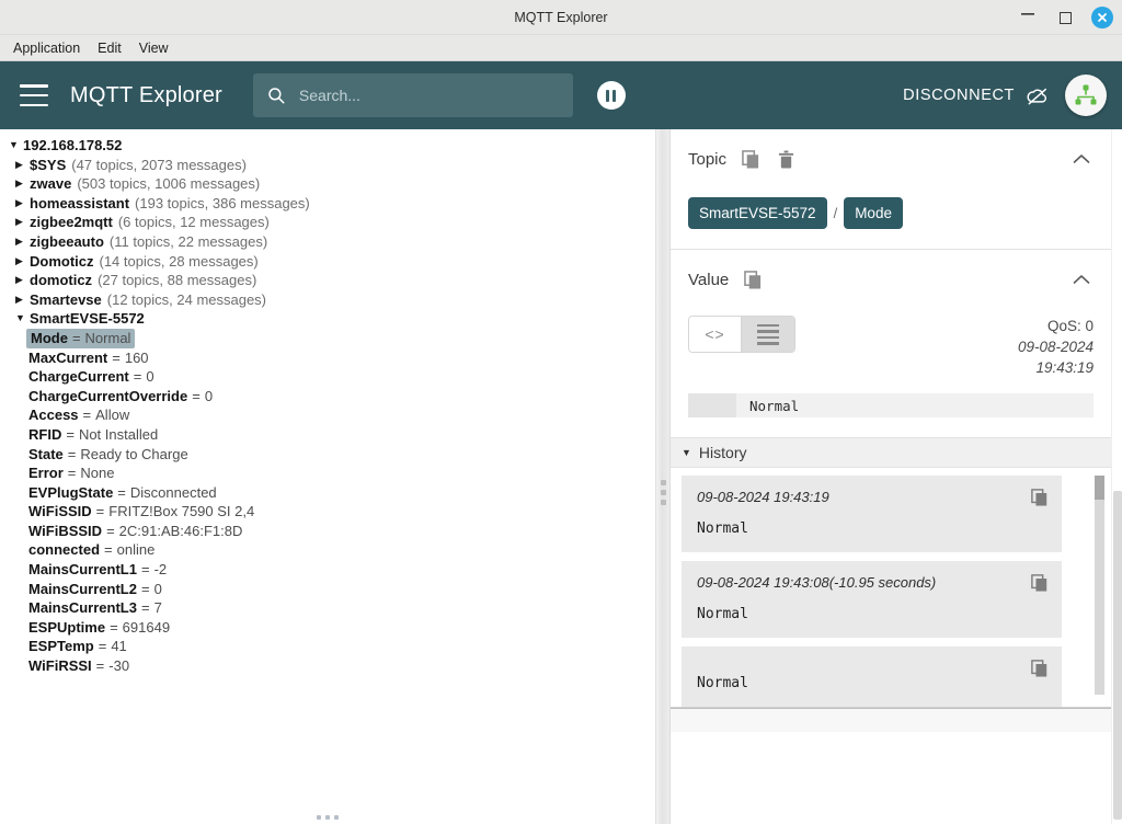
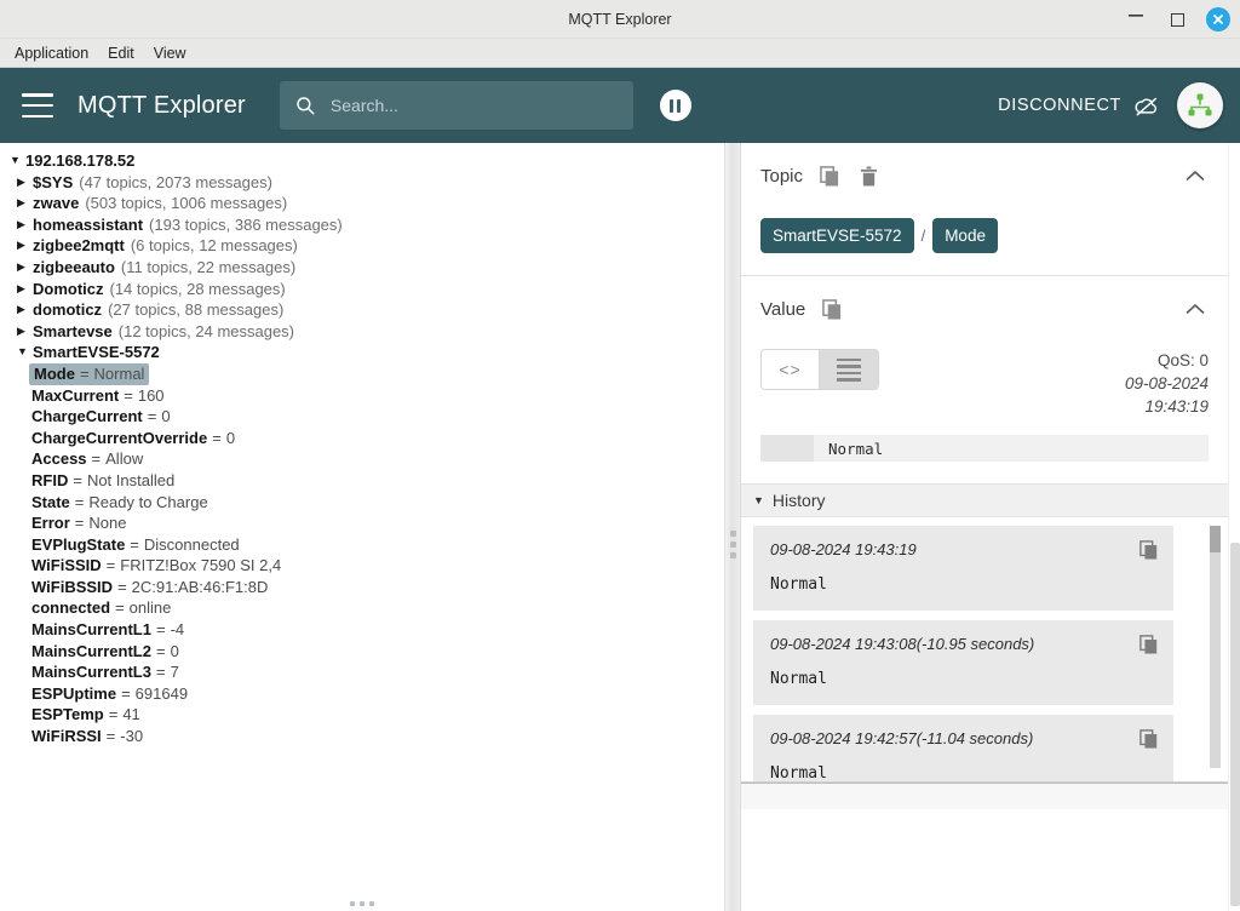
  MQTT Explorer
  Application
  Edit
  View
  MQTT Explorer
  Search...
  DISCONNECT
  192.168.178.52
  $SYS
  (47 topics, 2073 messages)
  zwave
  (503 topics, 1006 messages)
  homeassistant
  (193 topics, 386 messages)
  zigbee2mqtt
  (6 topics, 12 messages)
  zigbeeauto
  (11 topics, 22 messages)
  Domoticz
  (14 topics, 28 messages)
  domoticz
  (27 topics, 88 messages)
  Smartevse
  (12 topics, 24 messages)
  SmartEVSE-5572
  Mode = Normal
  MaxCurrent
  =
  160
  ChargeCurrent
  =
  0
  ChargeCurrentOverride
  =
  0
  Access
  =
  Allow
  RFID
  =
  Not Installed
  State
  =
  Ready to Charge
  Error
  =
  None
  EVPlugState
  =
  Disconnected
  WiFiSSID
  =
  FRITZ!Box 7590 SI 2,4
  WiFiBSSID
  =
  2C:91:AB:46:F1:8D
  connected
  =
  online
  MainsCurrentL1
  =
- -2
+ -4
  MainsCurrentL2
  =
  0
  MainsCurrentL3
  =
  7
  ESPUptime
  =
  691649
  ESPTemp
  =
  41
  WiFiRSSI
  =
  -30
  Topic
  SmartEVSE-5572
  /
  Mode
  Value
  <>
  QoS: 0
  09-08-2024
  19:43:19
  Normal
  ▼
  History
  09-08-2024 19:43:19
  Normal
  09-08-2024 19:43:08(-10.95 seconds)
  Normal
+ 09-08-2024 19:42:57(-11.04 seconds)
  Normal
